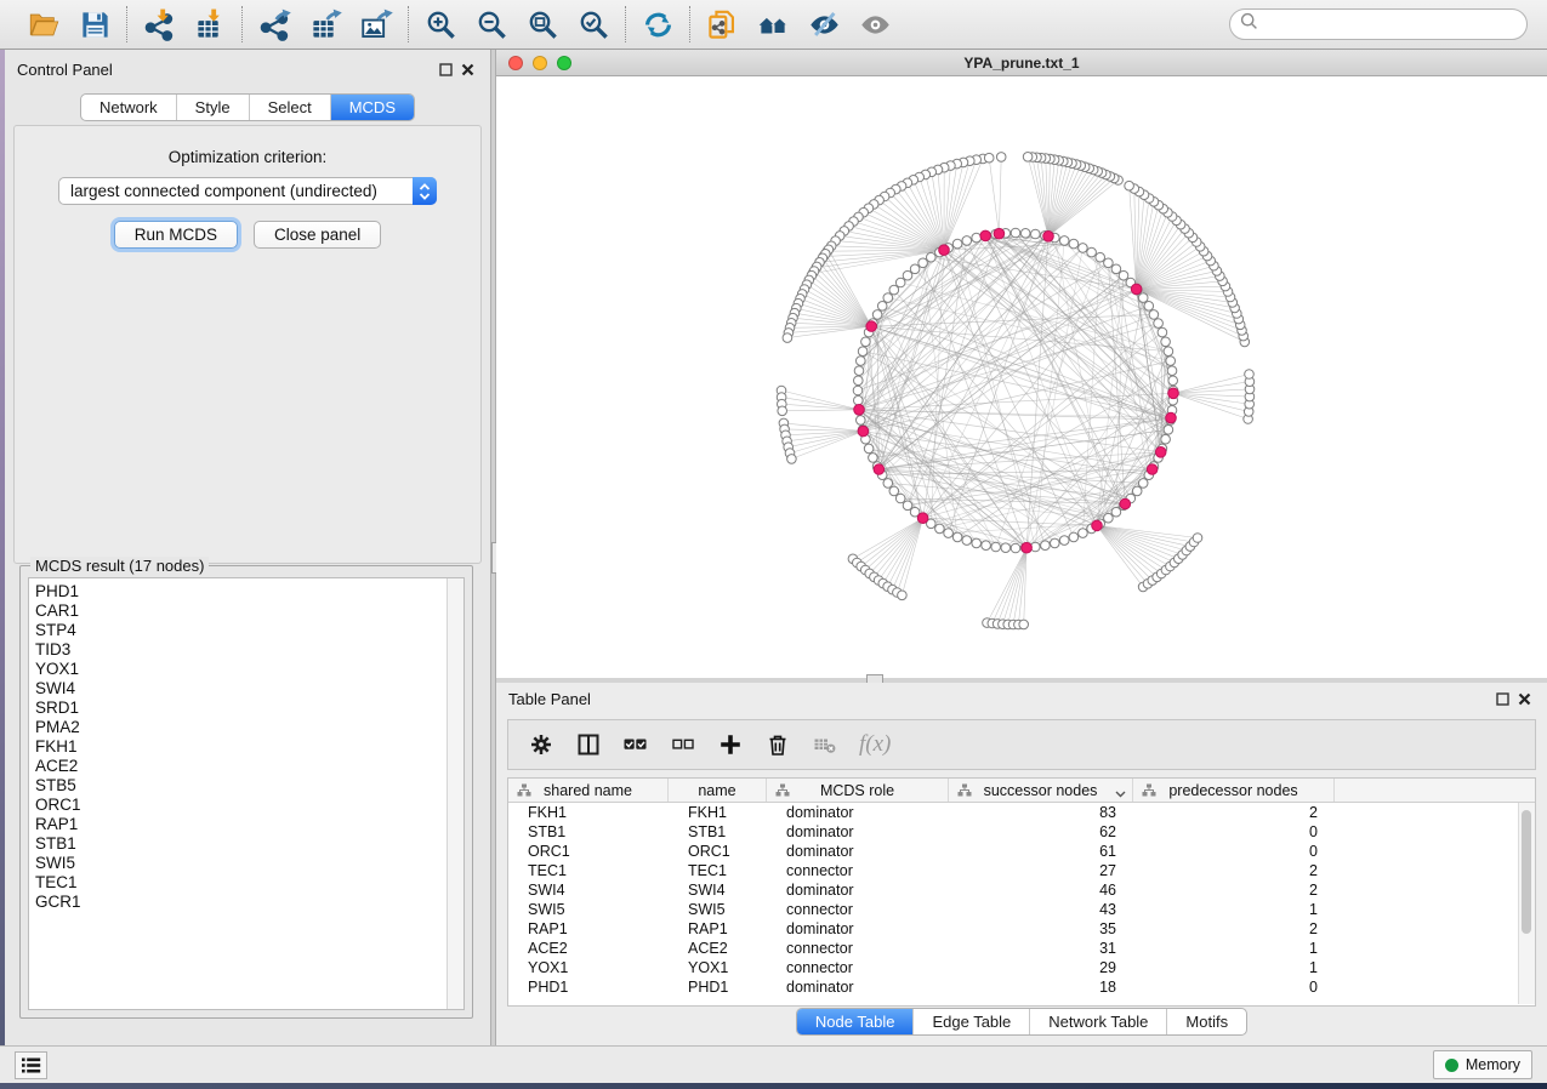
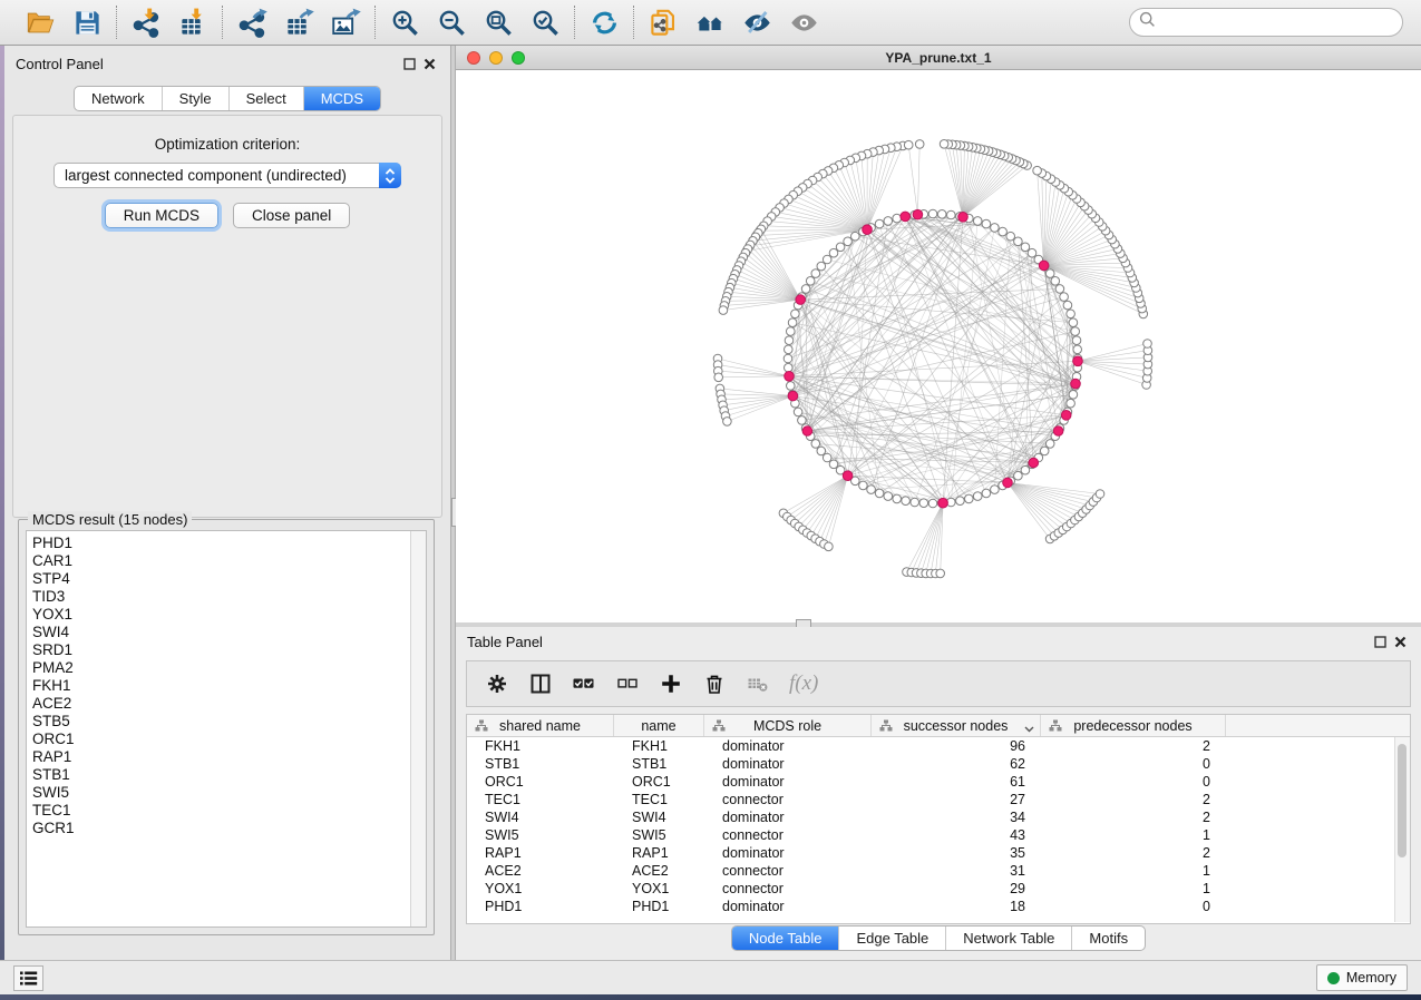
  Control Panel
  Network
  Style
  Select
  MCDS
  Optimization criterion:
  largest connected component (undirected)
  Run MCDS
  Close panel
- MCDS result (17 nodes)
+ MCDS result (15 nodes)
  PHD1
  CAR1
  STP4
  TID3
  YOX1
  SWI4
  SRD1
  PMA2
  FKH1
  ACE2
  STB5
  ORC1
  RAP1
  STB1
  SWI5
  TEC1
  GCR1
  YPA_prune.txt_1
  Table Panel
  f(x)
  shared name
  name
  MCDS role
  successor nodes
  predecessor nodes
  FKH1
  FKH1
  dominator
- 83
+ 96
  2
  STB1
  STB1
  dominator
  62
  0
  ORC1
  ORC1
  dominator
  61
  0
  TEC1
  TEC1
  connector
  27
  2
  SWI4
  SWI4
  dominator
- 46
+ 34
  2
  SWI5
  SWI5
  connector
  43
  1
  RAP1
  RAP1
  dominator
  35
  2
  ACE2
  ACE2
  connector
  31
  1
  YOX1
  YOX1
  connector
  29
  1
  PHD1
  PHD1
  dominator
  18
  0
  Node Table
  Edge Table
  Network Table
  Motifs
  Memory
